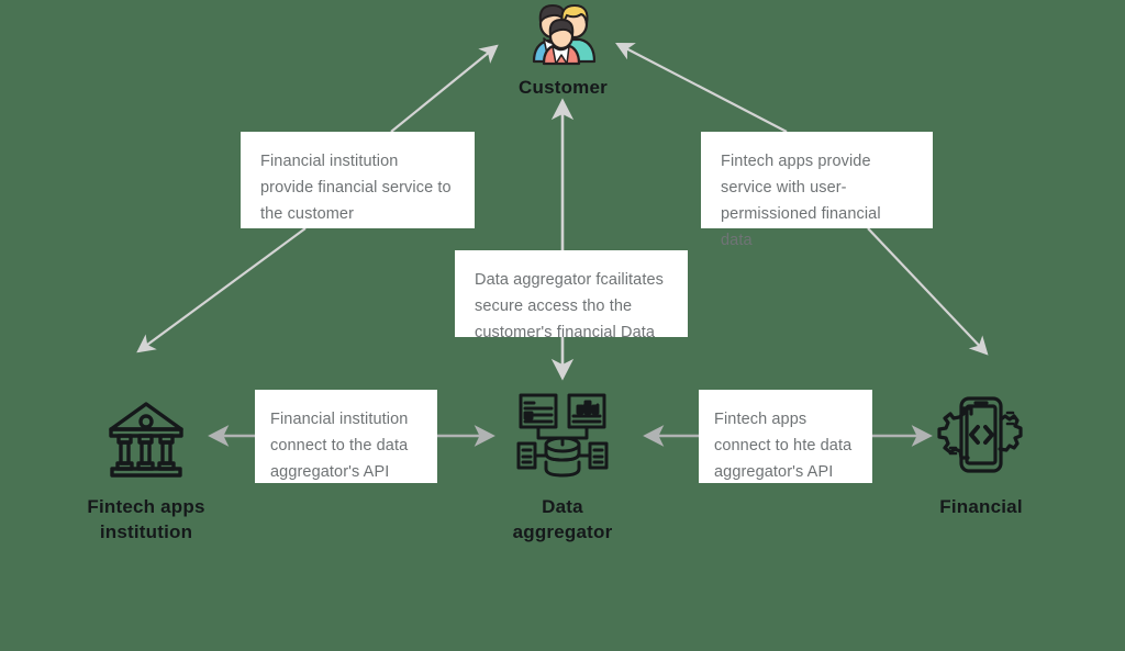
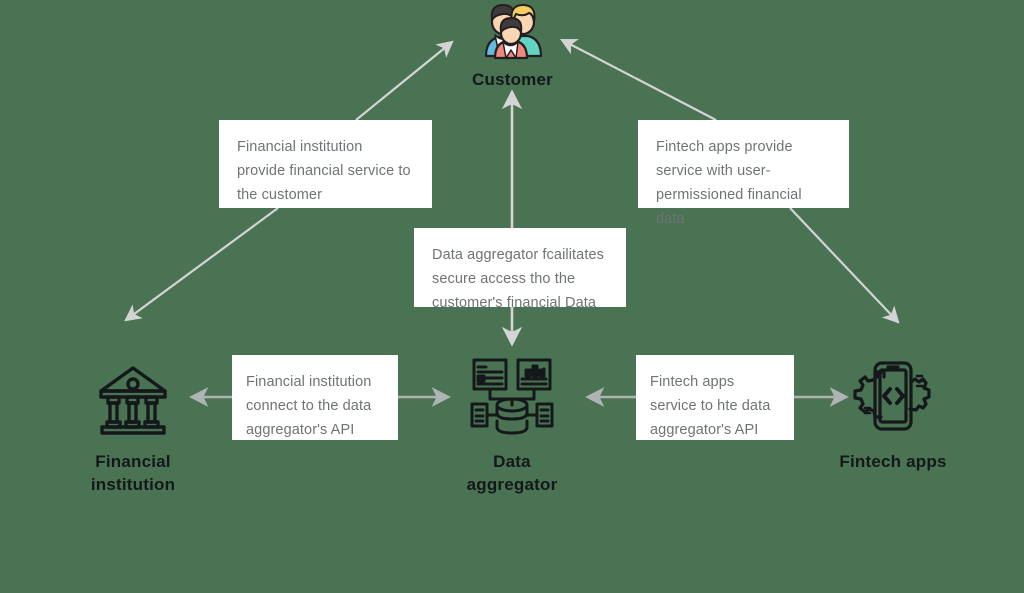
  Customer
- Fintech apps
+ Financial
  institution
  Data
  aggregator
- Financial
+ Fintech apps
  Financial institution provide financial service to the customer
  Fintech apps provide service with user- permissioned financial data
  Data aggregator fcailitates secure access tho the customer's financial Data
  Financial institution connect to the data aggregator's API
- Fintech apps connect to hte data aggregator's API
+ Fintech apps service to hte data aggregator's API
